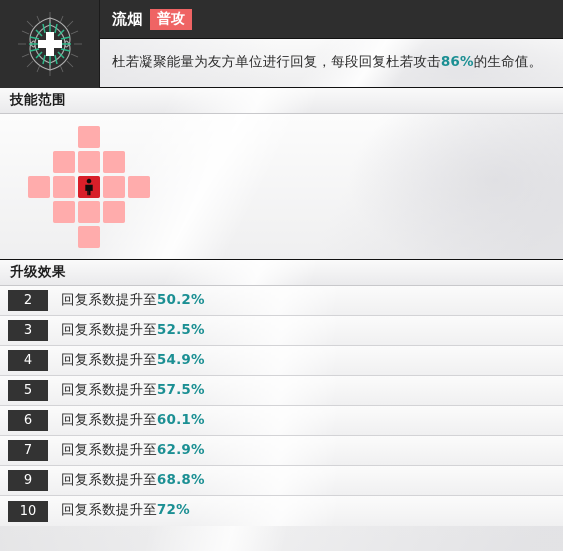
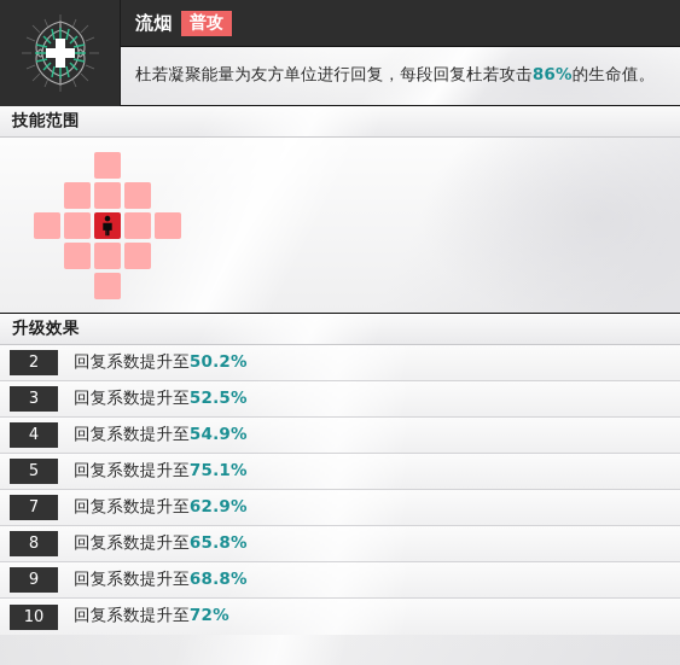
  流烟
  普攻
  杜若凝聚能量为友方单位进行回复，每段回复杜若攻击86%的生命值。
  技能范围
  升级效果
  2
  回复系数提升至50.2%
  3
  回复系数提升至52.5%
  4
  回复系数提升至54.9%
  5
- 回复系数提升至57.5%
+ 回复系数提升至75.1%
- 6
- 回复系数提升至60.1%
  7
  回复系数提升至62.9%
+ 8
+ 回复系数提升至65.8%
  9
  回复系数提升至68.8%
  10
  回复系数提升至72%
